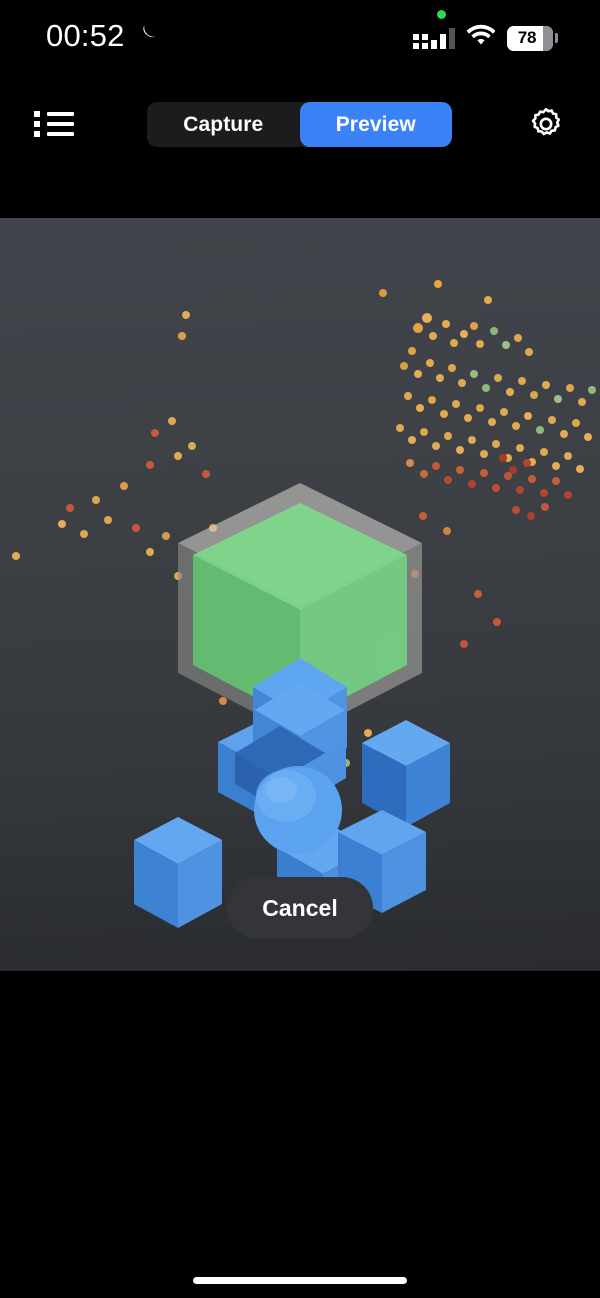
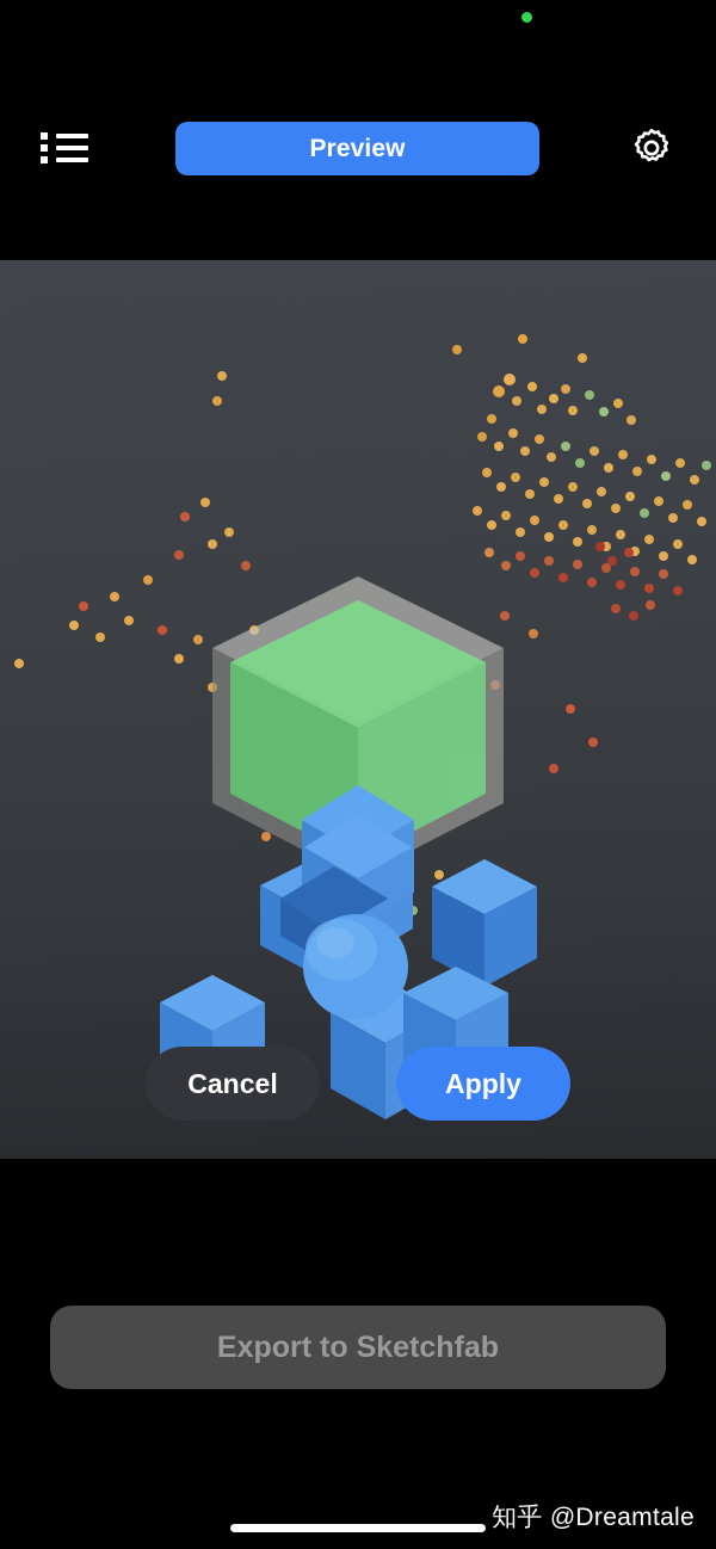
- 00:52
- 78
- Capture
  Preview
  Cancel
+ Apply
+ Export to Sketchfab
+ 知乎 @Dreamtale
